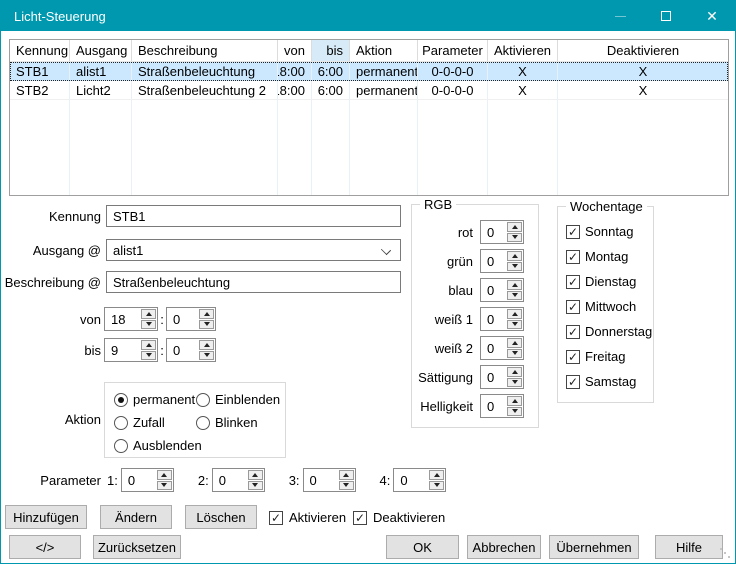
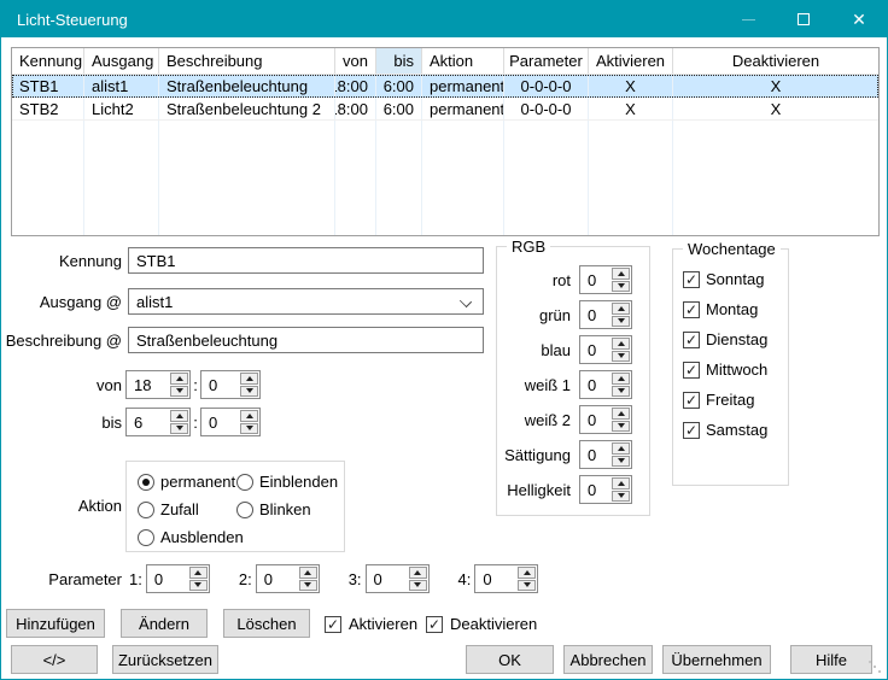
  Licht-Steuerung
  ✕
  Kennung
  Ausgang
  Beschreibung
  von
  bis
  Aktion
  Parameter
  Aktivieren
  Deaktivieren
  STB1
  alist1
  Straßenbeleuchtung
  8:00
  6:00
  permanent
  0-0-0-0
  X
  X
  STB2
  Licht2
  Straßenbeleuchtung 2
  8:00
  6:00
  permanent
  0-0-0-0
  X
  X
  Kennung
  STB1
  Ausgang @
  alist1
  Beschreibung @
  Straßenbeleuchtung
  von
  18
  :
  0
  bis
- 9
+ 6
  :
  0
  Aktion
  permanent
  Zufall
  Ausblenden
  Einblenden
  Blinken
  Parameter
  1:
  0
  2:
  0
  3:
  0
  4:
  0
  RGB
  rot
  0
  grün
  0
  blau
  0
  weiß 1
  0
  weiß 2
  0
  Sättigung
  0
  Helligkeit
  0
  Wochentage
  Sonntag
  Montag
  Dienstag
  Mittwoch
- Donnerstag
  Freitag
  Samstag
  Hinzufügen
  Ändern
  Löschen
  Aktivieren
  Deaktivieren
  </>
  Zurücksetzen
  OK
  Abbrechen
  Übernehmen
  Hilfe
